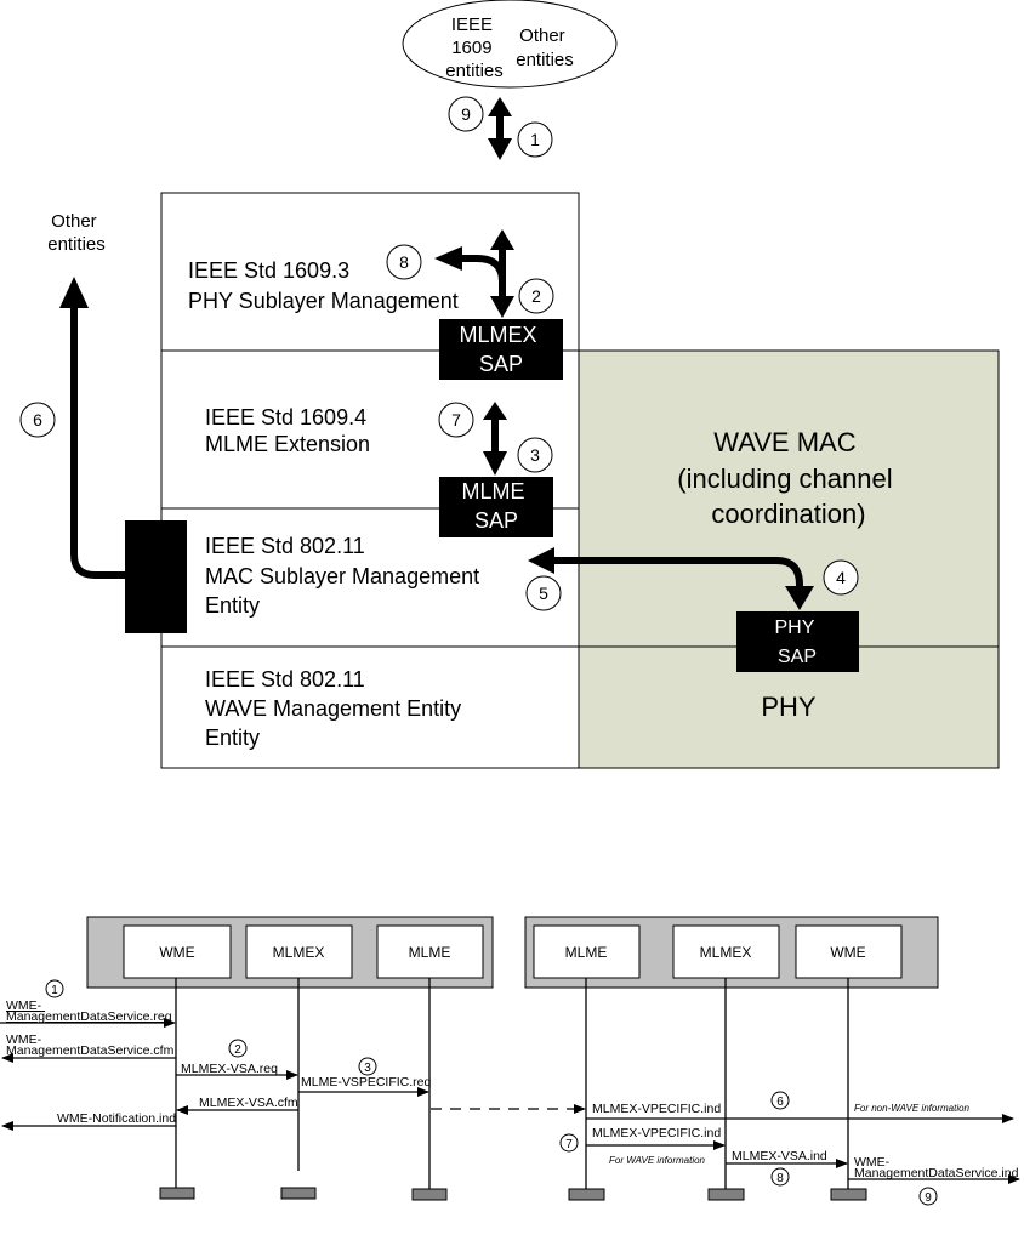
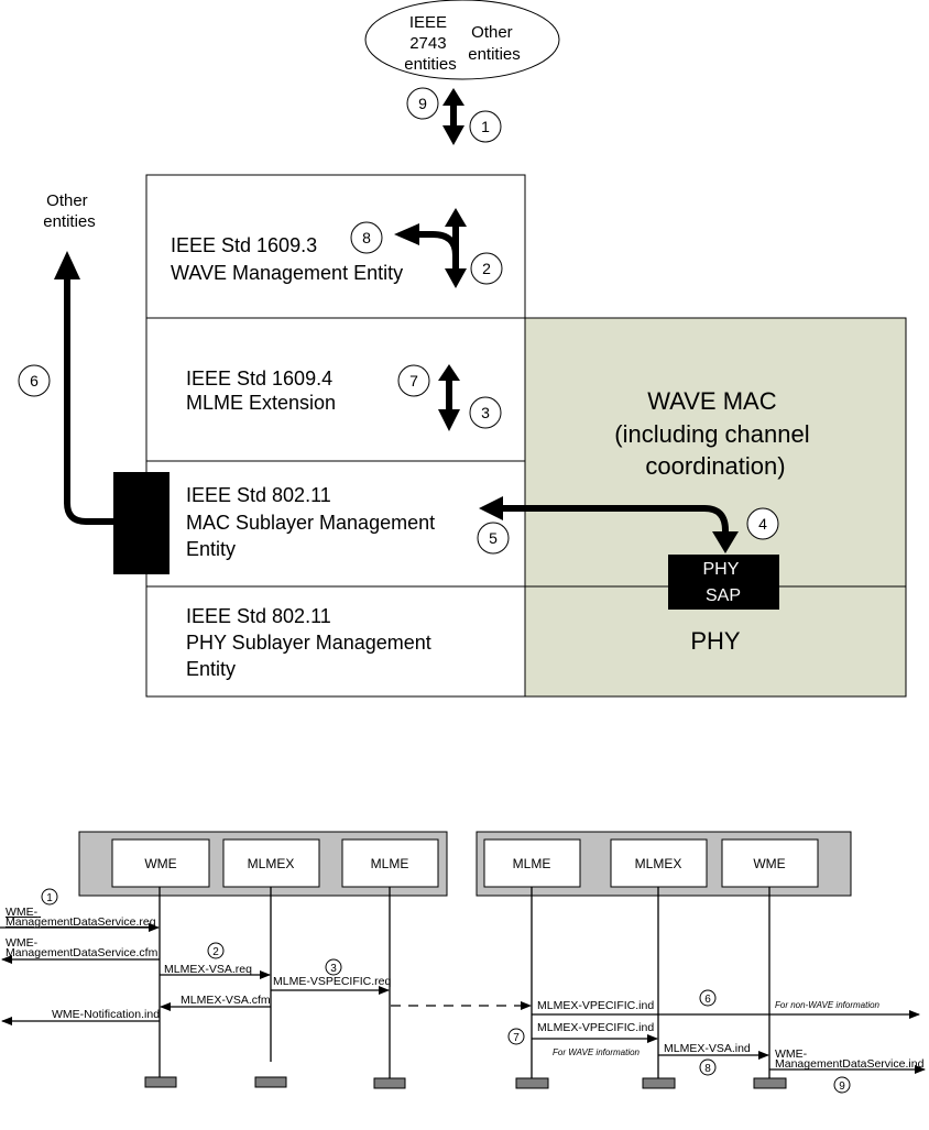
- IEEE Std 1609.3 PHY Sublayer Management
+ IEEE Std 1609.3 WAVE Management Entity
  IEEE Std 1609.4 MLME Extension
  IEEE Std 802.11 MAC Sublayer Management Entity
- IEEE Std 802.11 WAVE Management Entity Entity
+ IEEE Std 802.11 PHY Sublayer Management Entity
  WAVE MAC (including channel coordination)
  PHY
- IEEE 1609 entities
+ IEEE 2743 entities
  Other entities
  Other entities
- MLMEX SAP
- MLME SAP
  PHY SAP
  1
  2
  3
  4
  5
  6
  7
  8
  9
  WME
  MLMEX
  MLME
  MLME
  MLMEX
  WME
  WME- ManagementDataService.req
  1
  WME- ManagementDataService.cfm
  MLMEX-VSA.req
  2
  MLME-VSPECIFIC.req
  3
  MLMEX-VSA.cfm
  WME-Notification.ind
  MLMEX-VPECIFIC.ind
  For non-WAVE information
  6
  MLMEX-VPECIFIC.ind
  For WAVE information
  7
  MLMEX-VSA.ind
  8
  WME- ManagementDataService.ind
  9
